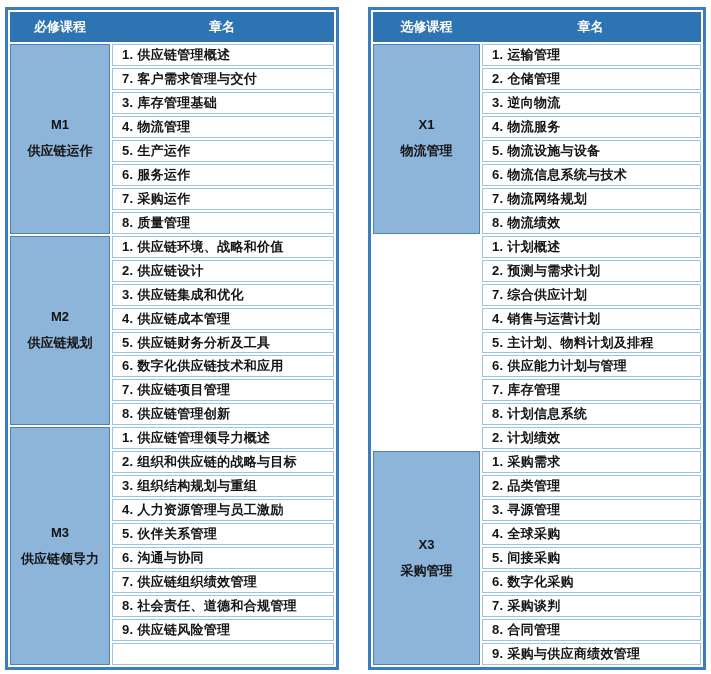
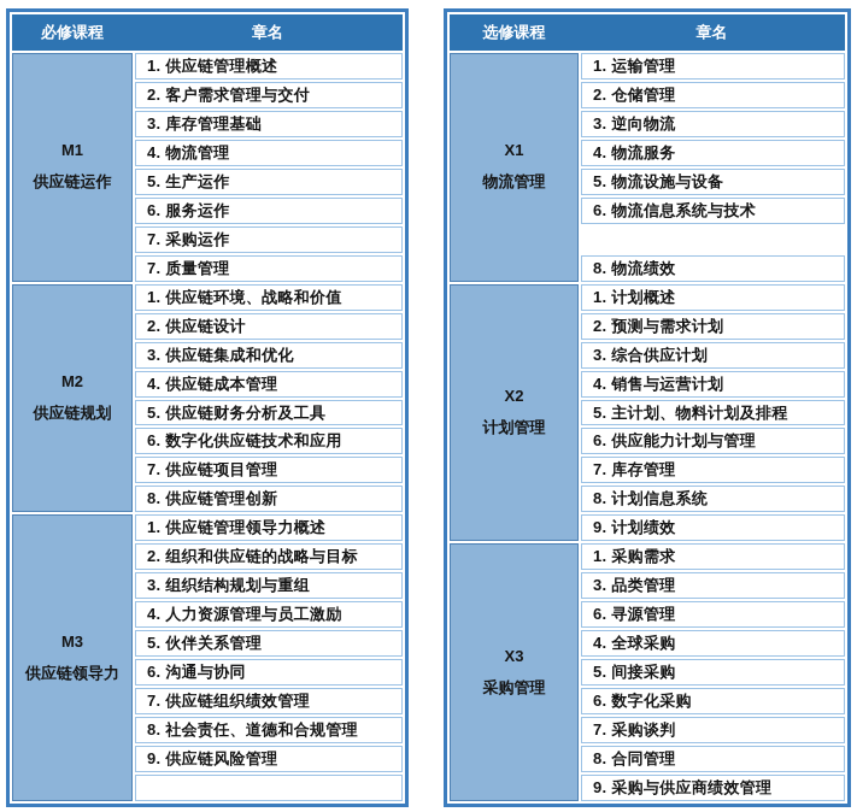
  必修课程
  章名
  M1
  供应链运作
  1. 供应链管理概述
- 7. 客户需求管理与交付
+ 2. 客户需求管理与交付
  3. 库存管理基础
  4. 物流管理
  5. 生产运作
  6. 服务运作
  7. 采购运作
- 8. 质量管理
+ 7. 质量管理
  M2
  供应链规划
  1. 供应链环境、战略和价值
  2. 供应链设计
  3. 供应链集成和优化
  4. 供应链成本管理
  5. 供应链财务分析及工具
  6. 数字化供应链技术和应用
  7. 供应链项目管理
  8. 供应链管理创新
  M3
  供应链领导力
  1. 供应链管理领导力概述
  2. 组织和供应链的战略与目标
  3. 组织结构规划与重组
  4. 人力资源管理与员工激励
  5. 伙伴关系管理
  6. 沟通与协同
  7. 供应链组织绩效管理
  8. 社会责任、道德和合规管理
  9. 供应链风险管理
  选修课程
  章名
  X1
  物流管理
  1. 运输管理
  2. 仓储管理
  3. 逆向物流
  4. 物流服务
  5. 物流设施与设备
  6. 物流信息系统与技术
- 7. 物流网络规划
  8. 物流绩效
+ X2
+ 计划管理
  1. 计划概述
  2. 预测与需求计划
- 7. 综合供应计划
+ 3. 综合供应计划
  4. 销售与运营计划
  5. 主计划、物料计划及排程
  6. 供应能力计划与管理
  7. 库存管理
  8. 计划信息系统
- 2. 计划绩效
+ 9. 计划绩效
  X3
  采购管理
  1. 采购需求
- 2. 品类管理
+ 3. 品类管理
- 3. 寻源管理
+ 6. 寻源管理
  4. 全球采购
  5. 间接采购
  6. 数字化采购
  7. 采购谈判
  8. 合同管理
  9. 采购与供应商绩效管理
